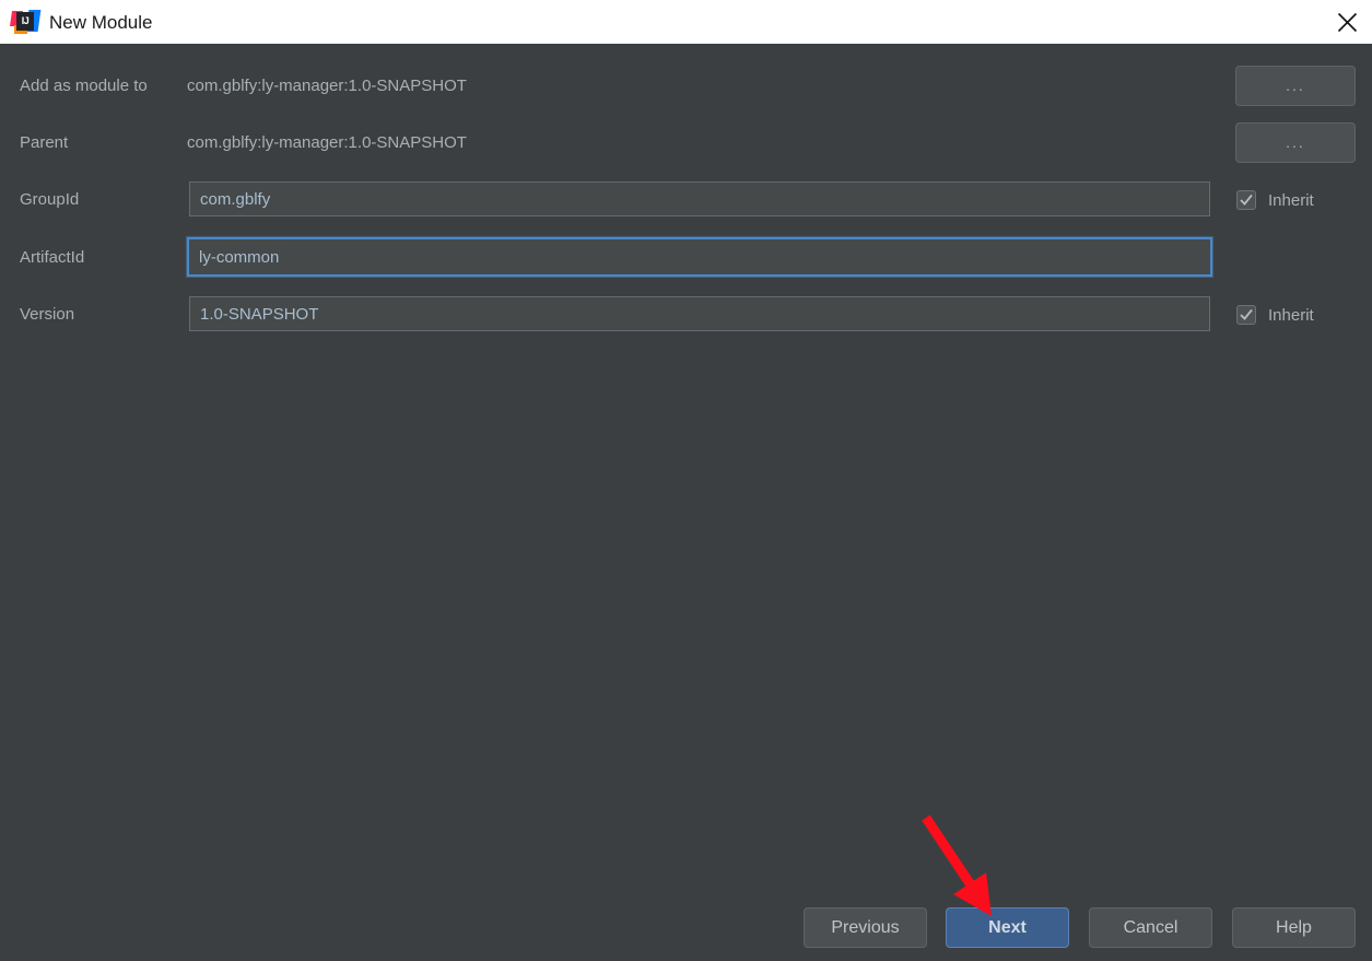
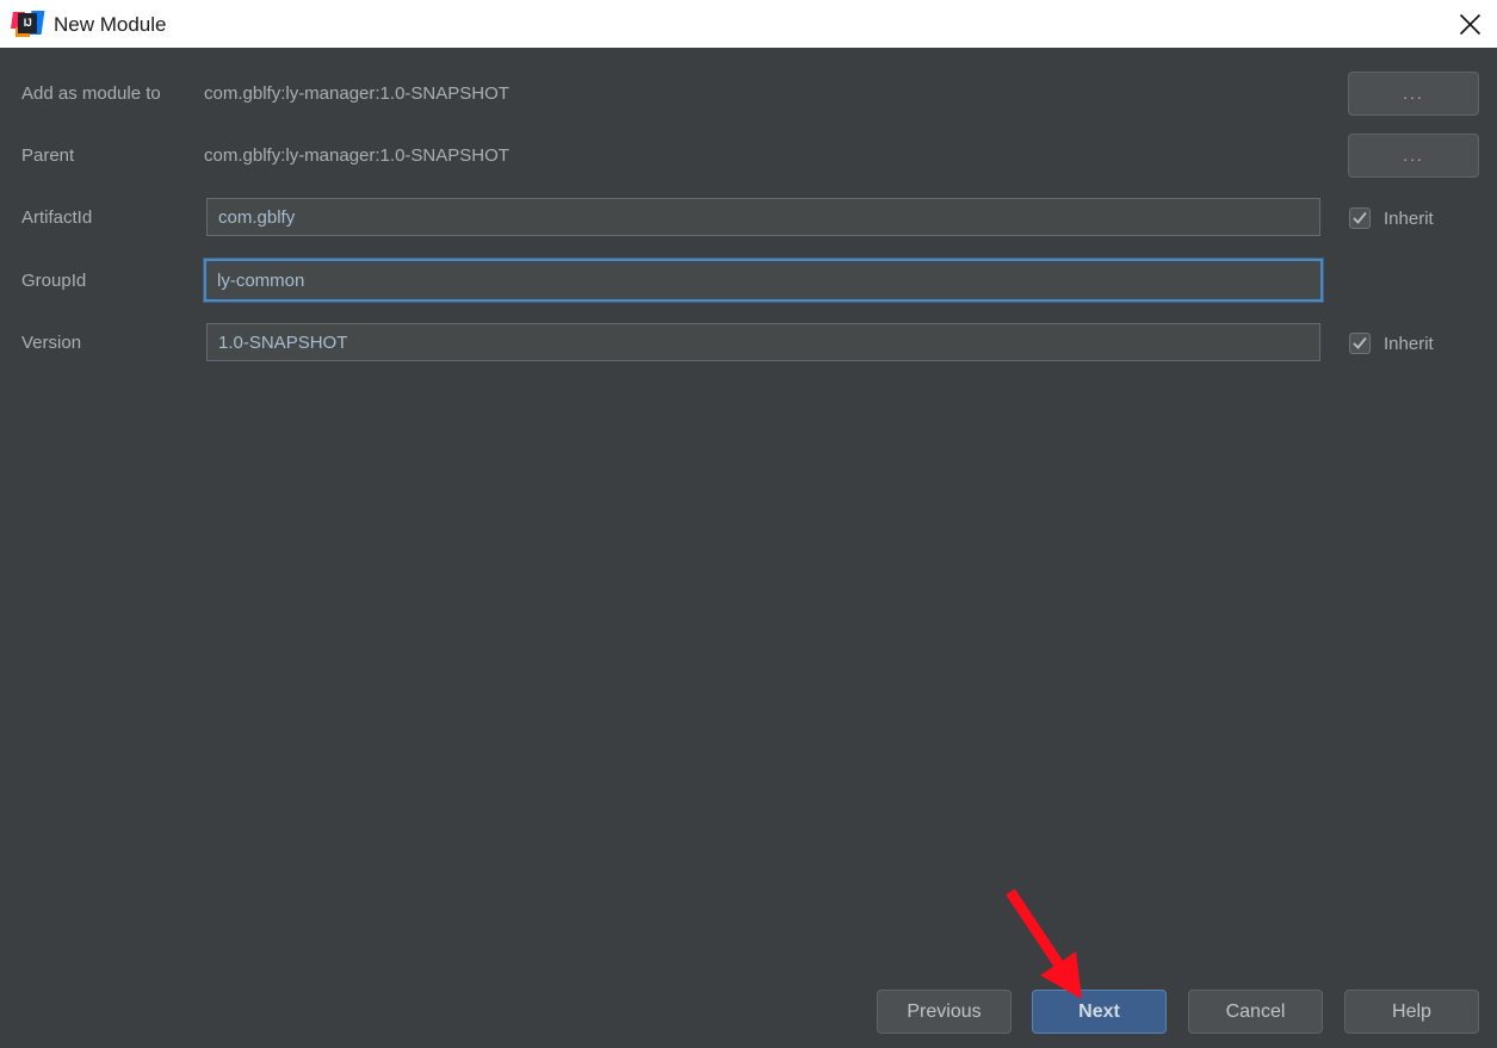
  IJ
  New Module
  Add as module to
  com.gblfy:ly-manager:1.0-SNAPSHOT
  ...
  Parent
  com.gblfy:ly-manager:1.0-SNAPSHOT
  ...
- GroupId
+ ArtifactId
  com.gblfy
  Inherit
- ArtifactId
+ GroupId
  ly-common
  Version
  1.0-SNAPSHOT
  Inherit
  Previous
  Next
  Cancel
  Help
